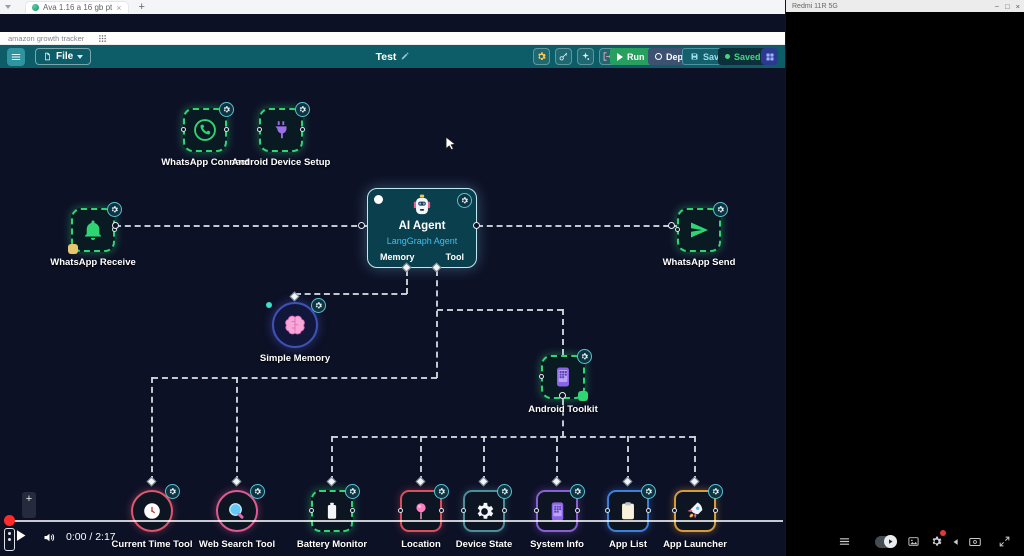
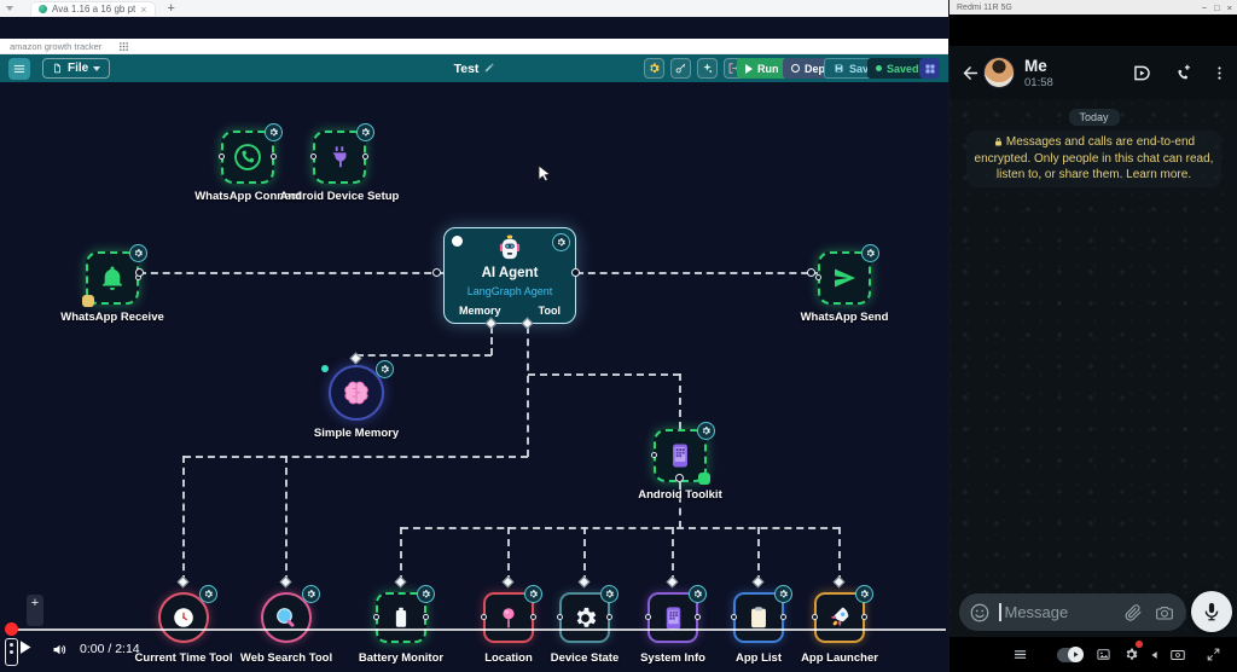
  Ava 1.16 a 16 gb pt
  ×
  +
  amazon growth tracker
  File
  Test
  Run
  Sav
  Saved
  WhatsApp Connect
  Android Device Setup
  WhatsApp Receive
  WhatsApp Send
  AI Agent
  LangGraph Agent
  Memory
  Tool
  Simple Memory
  Android Toolkit
  Current Time Tool
  Web Search Tool
  Battery Monitor
  Location
  Device State
  System Info
  App List
  App Launcher
  +
- 0:00 / 2:17
+ 0:00 / 2:14
  −
  □
  ×
+ Me
+ 01:58
+ Today
+ Messages and calls are end-to-end encrypted. Only people in this chat can read, listen to, or share them. Learn more.
+ Message
